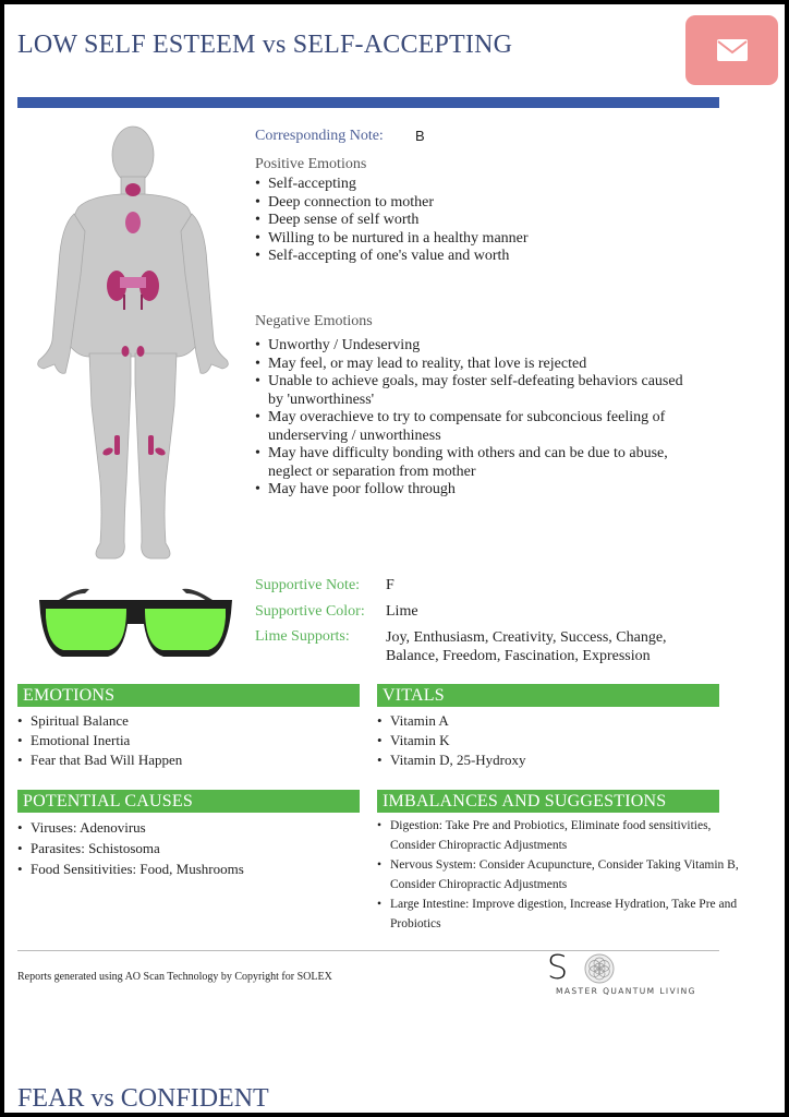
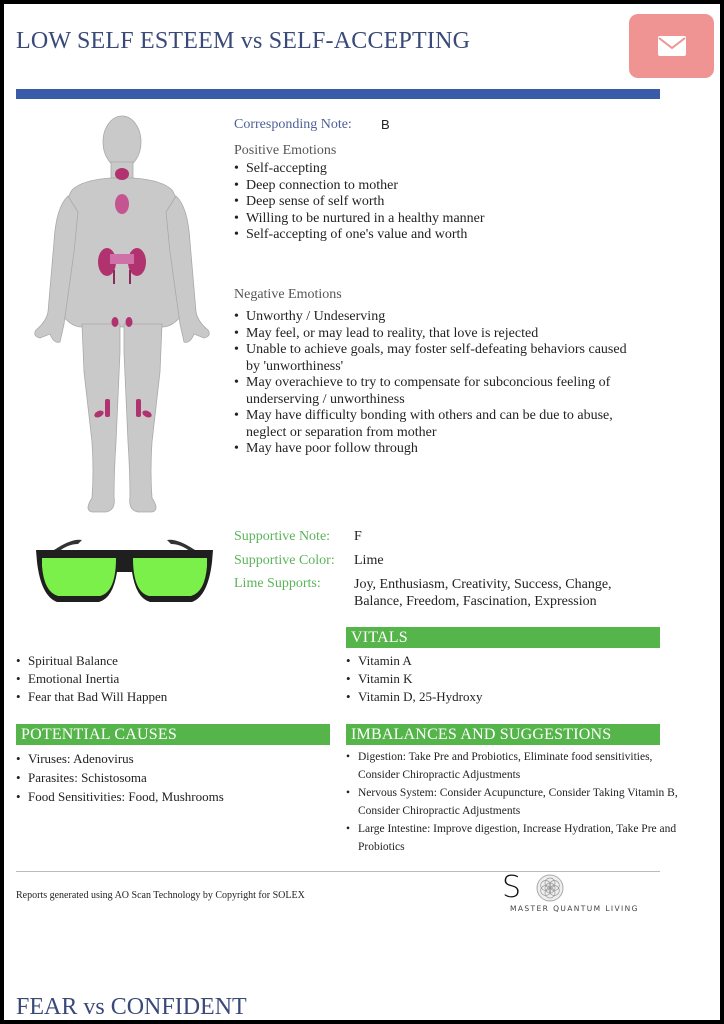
  LOW SELF ESTEEM vs SELF-ACCEPTING
  Corresponding Note:
  B
  Positive Emotions
  Self-accepting
  Deep connection to mother
  Deep sense of self worth
  Willing to be nurtured in a healthy manner
  Self-accepting of one's value and worth
  Negative Emotions
  Unworthy / Undeserving
  May feel, or may lead to reality, that love is rejected
  Unable to achieve goals, may foster self-defeating behaviors caused by 'unworthiness'
  May overachieve to try to compensate for subconcious feeling of underserving / unworthiness
  May have difficulty bonding with others and can be due to abuse, neglect or separation from mother
  May have poor follow through
  Supportive Note: F
  Supportive Color: Lime
  Lime Supports:
  Joy, Enthusiasm, Creativity, Success, Change, Balance, Freedom, Fascination, Expression
- EMOTIONS
  Spiritual Balance
  Emotional Inertia
  Fear that Bad Will Happen
  VITALS
  Vitamin A
  Vitamin K
  Vitamin D, 25-Hydroxy
  POTENTIAL CAUSES
  Viruses: Adenovirus
  Parasites: Schistosoma
  Food Sensitivities: Food, Mushrooms
  IMBALANCES AND SUGGESTIONS
  Digestion: Take Pre and Probiotics, Eliminate food sensitivities, Consider Chiropractic Adjustments
  Nervous System: Consider Acupuncture, Consider Taking Vitamin B, Consider Chiropractic Adjustments
  Large Intestine: Improve digestion, Increase Hydration, Take Pre and Probiotics
  Reports generated using AO Scan Technology by Copyright for SOLEX
  S
  MASTER QUANTUM LIVING
  FEAR vs CONFIDENT
